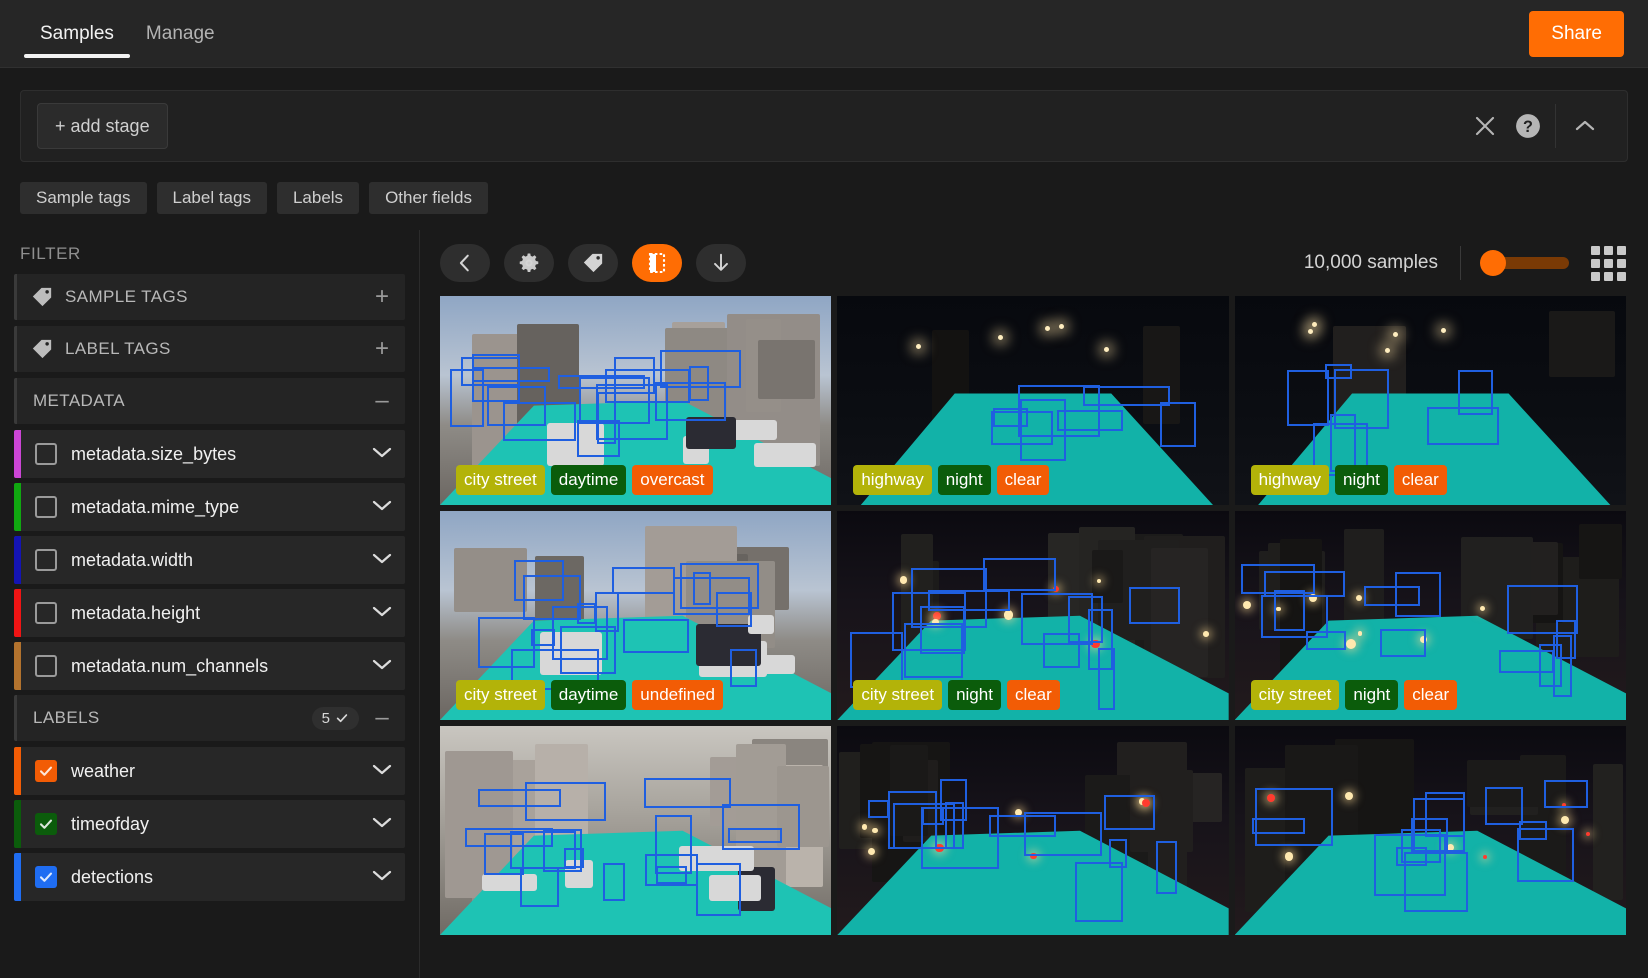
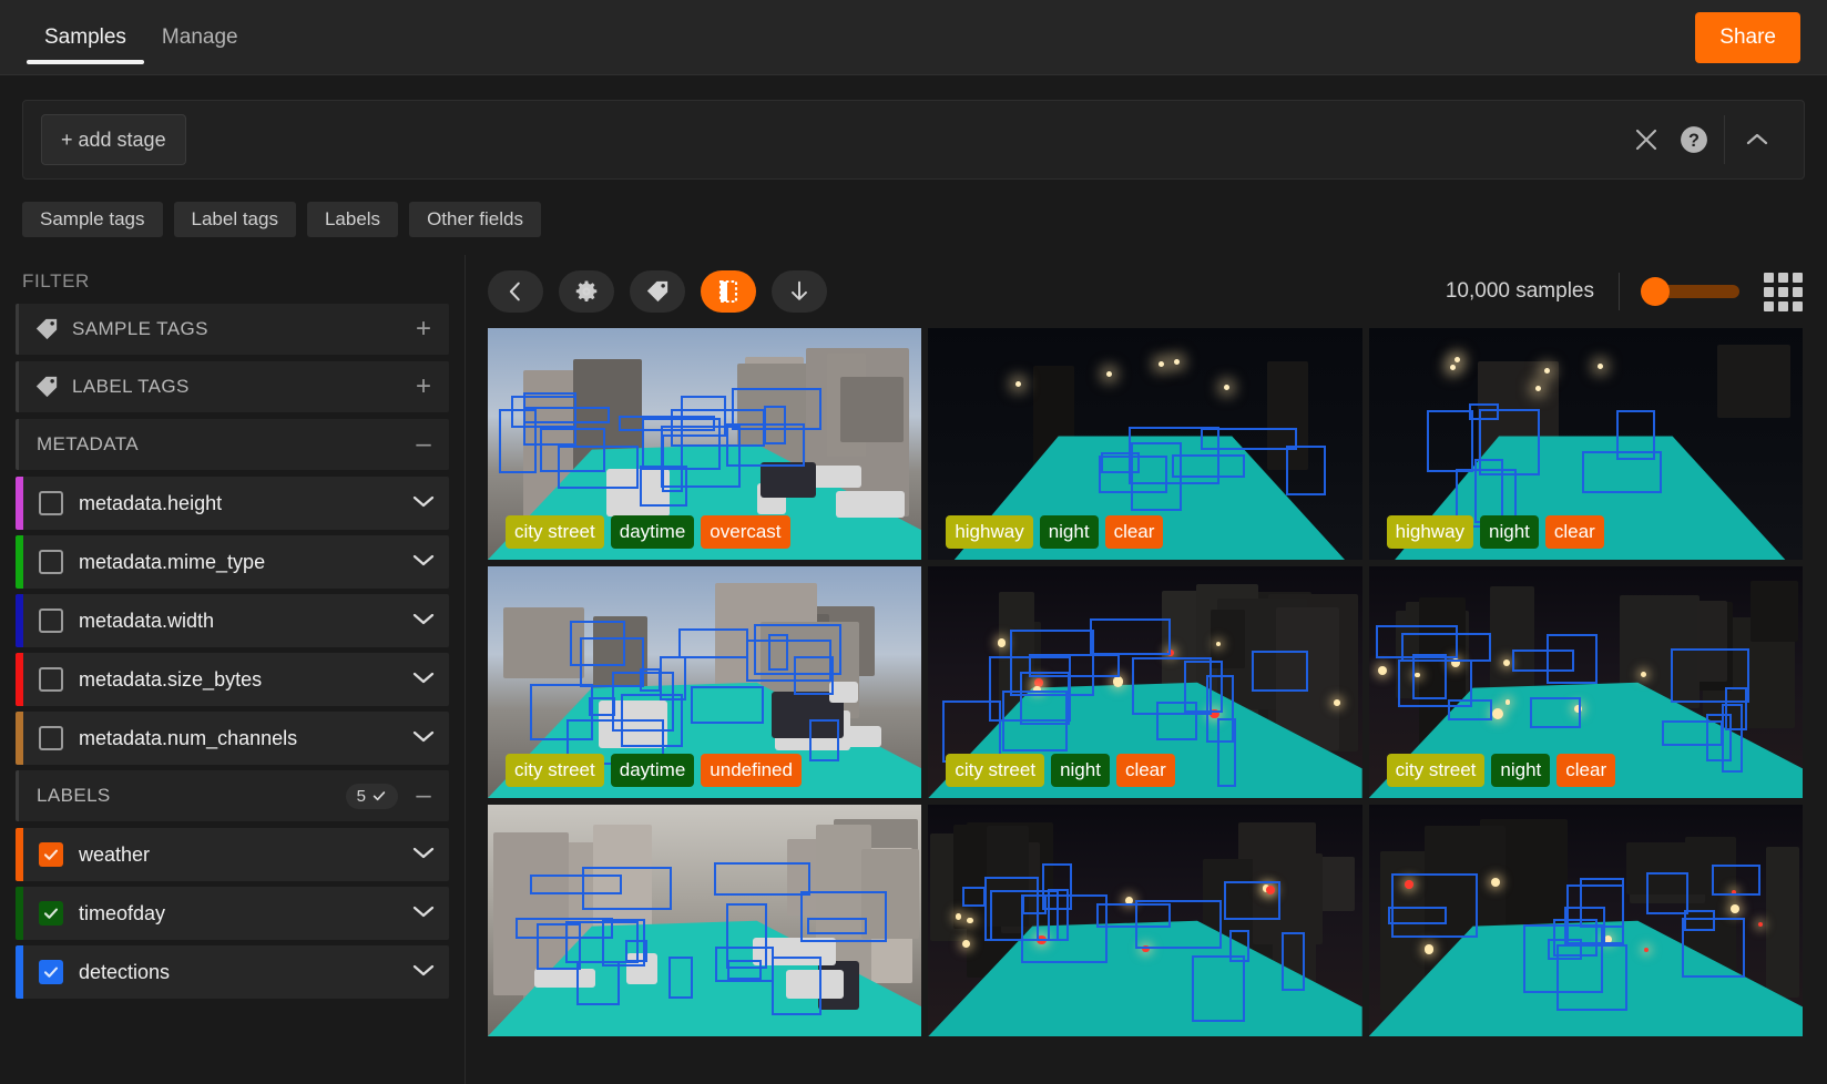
  Samples
  Manage
  Share
  + add stage
  ?
  Sample tags
  Label tags
  Labels
  Other fields
  FILTER
  SAMPLE TAGS
  +
  LABEL TAGS
  +
  METADATA
  –
- metadata.size_bytes
+ metadata.height
  metadata.mime_type
  metadata.width
- metadata.height
+ metadata.size_bytes
  metadata.num_channels
  LABELS
  5
  –
  weather
  timeofday
  detections
  10,000 samples
  city street
  daytime
  overcast
  highway
  night
  clear
  highway
  night
  clear
  city street
  daytime
  undefined
  city street
  night
  clear
  city street
  night
  clear
